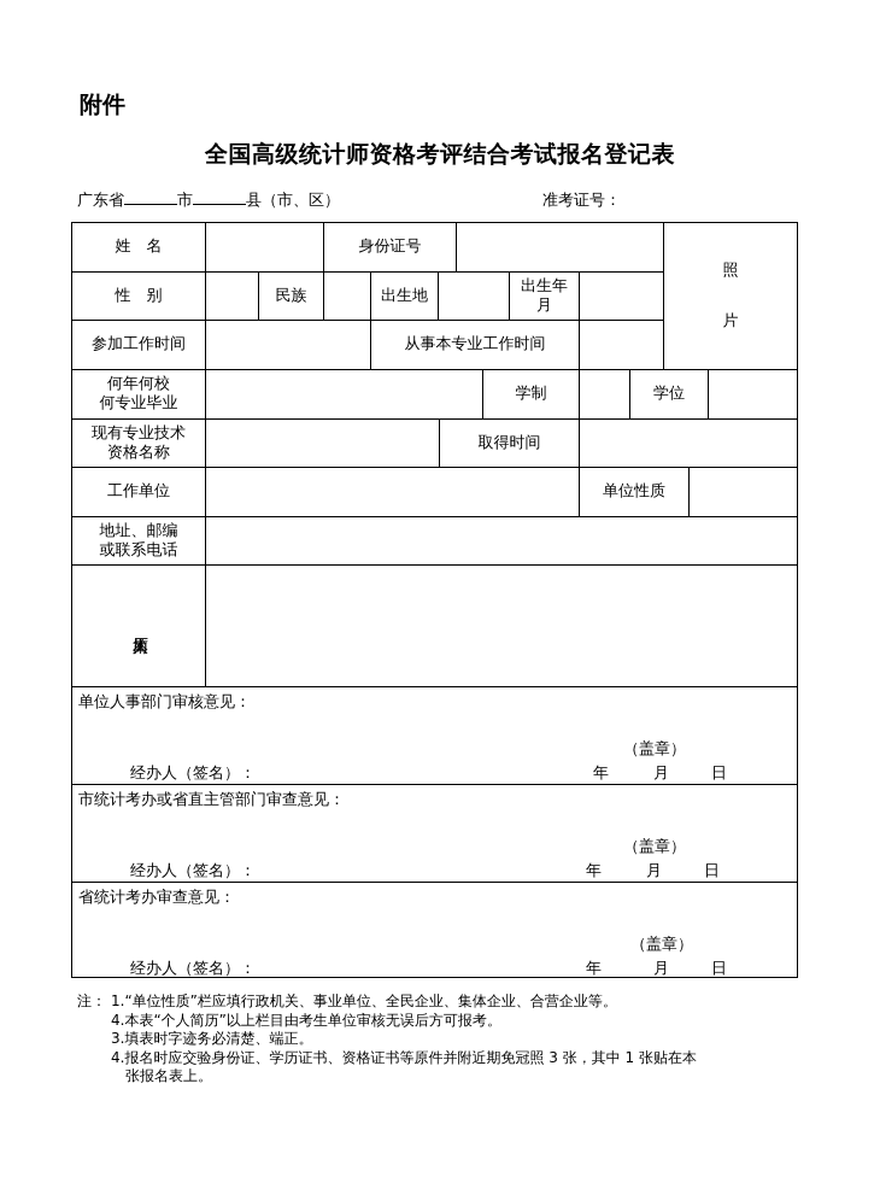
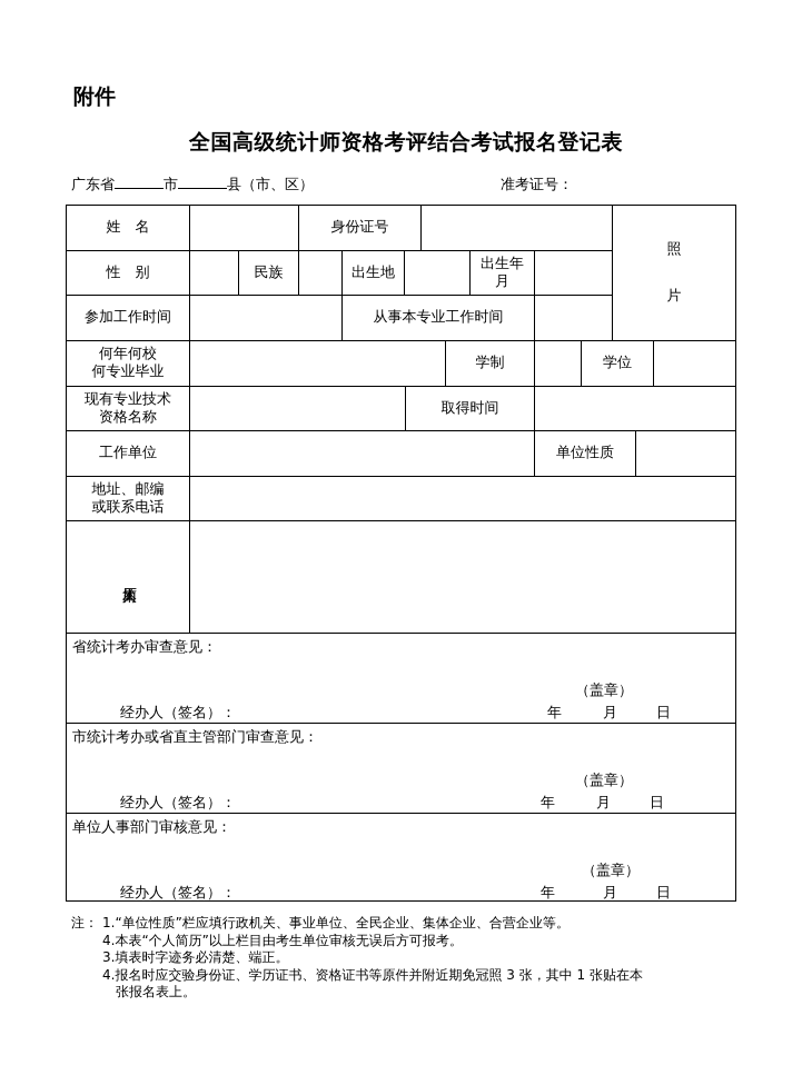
  附件
  全国高级统计师资格考评结合考试报名登记表
  广东省 市 县（市、区）
  准考证号：
  姓 名
  身份证号
  照
  片
  性 别
  民族
  出生地
  出生年月
  参加工作时间
  从事本专业工作时间
  何年何校
  何专业毕业
  学制
  学位
  现有专业技术
  资格名称
  取得时间
  工作单位
  单位性质
  地址、邮编
  或联系电话
- 单位人事部门审核意见：
+ 省统计考办审查意见：
  （盖章）
  经办人（签名）：
  年
  月
  日
  市统计考办或省直主管部门审查意见：
  （盖章）
  经办人（签名）：
  年
  月
  日
- 省统计考办审查意见：
+ 单位人事部门审核意见：
  （盖章）
  经办人（签名）：
  年
  月
  日
  注：
  1.“单位性质”栏应填行政机关、事业单位、全民企业、集体企业、合营企业等。
  4.本表“个人简历”以上栏目由考生单位审核无误后方可报考。
  3.填表时字迹务必清楚、端正。
  4.报名时应交验身份证、学历证书、资格证书等原件并附近期免冠照 3 张，其中 1 张贴在本
  张报名表上。
